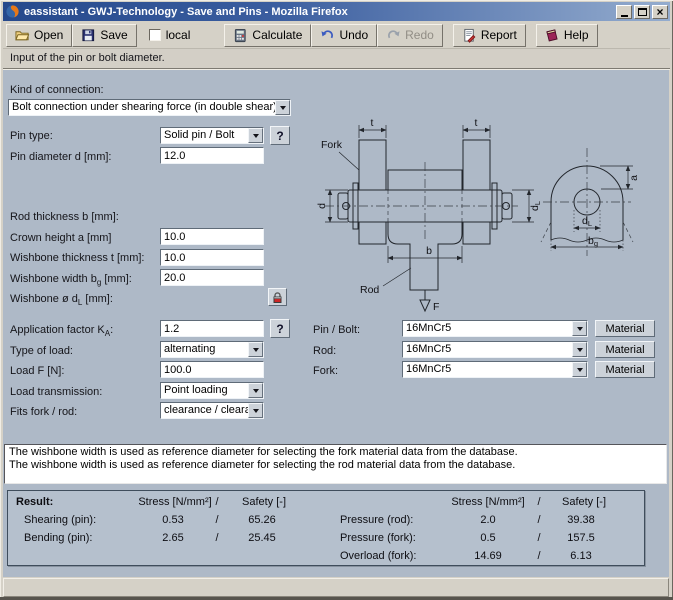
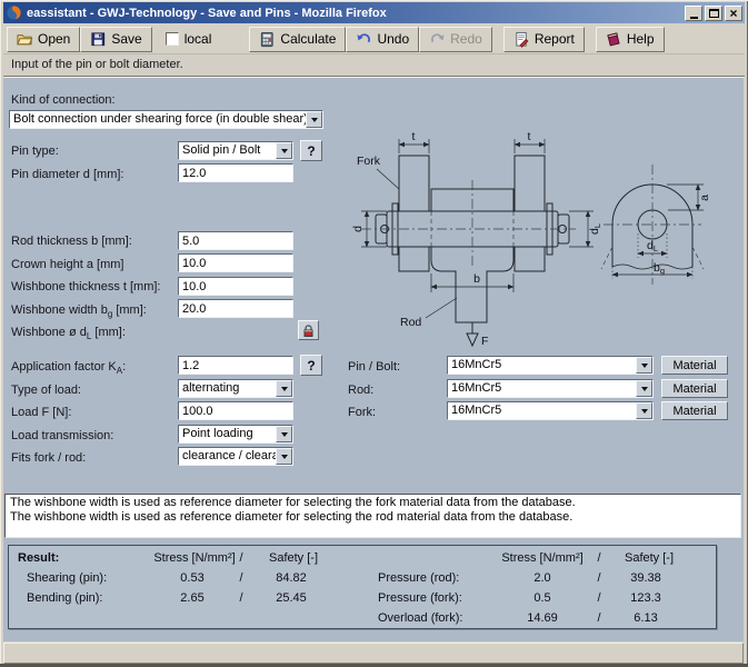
  eassistant - GWJ-Technology - Save and Pins - Mozilla Firefox
  ×
  Open
  Save
  local
  Calculate
  Undo
  Redo
  Report
  Help
  Input of the pin or bolt diameter.
  Kind of connection:
  Bolt connection under shearing force (in double shear
  Pin type:
  Solid pin / Bolt
  ?
  Pin diameter d [mm]:
  12.0
  Rod thickness b [mm]:
+ 5.0
  Crown height a [mm]
  10.0
  Wishbone thickness t [mm]:
  10.0
  Wishbone width bg [mm]:
  20.0
  Wishbone ø dL [mm]:
  Application factor KA:
  1.2
  ?
  Type of load:
  alternating
  Load F [N]:
  100.0
  Load transmission:
  Point loading
  Fits fork / rod:
  clearance / clear
  Pin / Bolt:
  16MnCr5
  Material
  Rod:
  16MnCr5
  Material
  Fork:
  16MnCr5
  Material
  t
  t
  b
  Fork
  Rod
  F
  dL
  bg
  The wishbone width is used as reference diameter for selecting the fork material data from the database.
  The wishbone width is used as reference diameter for selecting the rod material data from the database.
  Result:
  Stress [N/mm²]
  /
  Safety [-]
  Shearing (pin):
  0.53
  /
- 65.26
+ 84.82
  Bending (pin):
  2.65
  /
  25.45
  Stress [N/mm²]
  /
  Safety [-]
  Pressure (rod):
  2.0
  /
  39.38
  Pressure (fork):
  0.5
  /
- 157.5
+ 123.3
  Overload (fork):
  14.69
  /
  6.13
